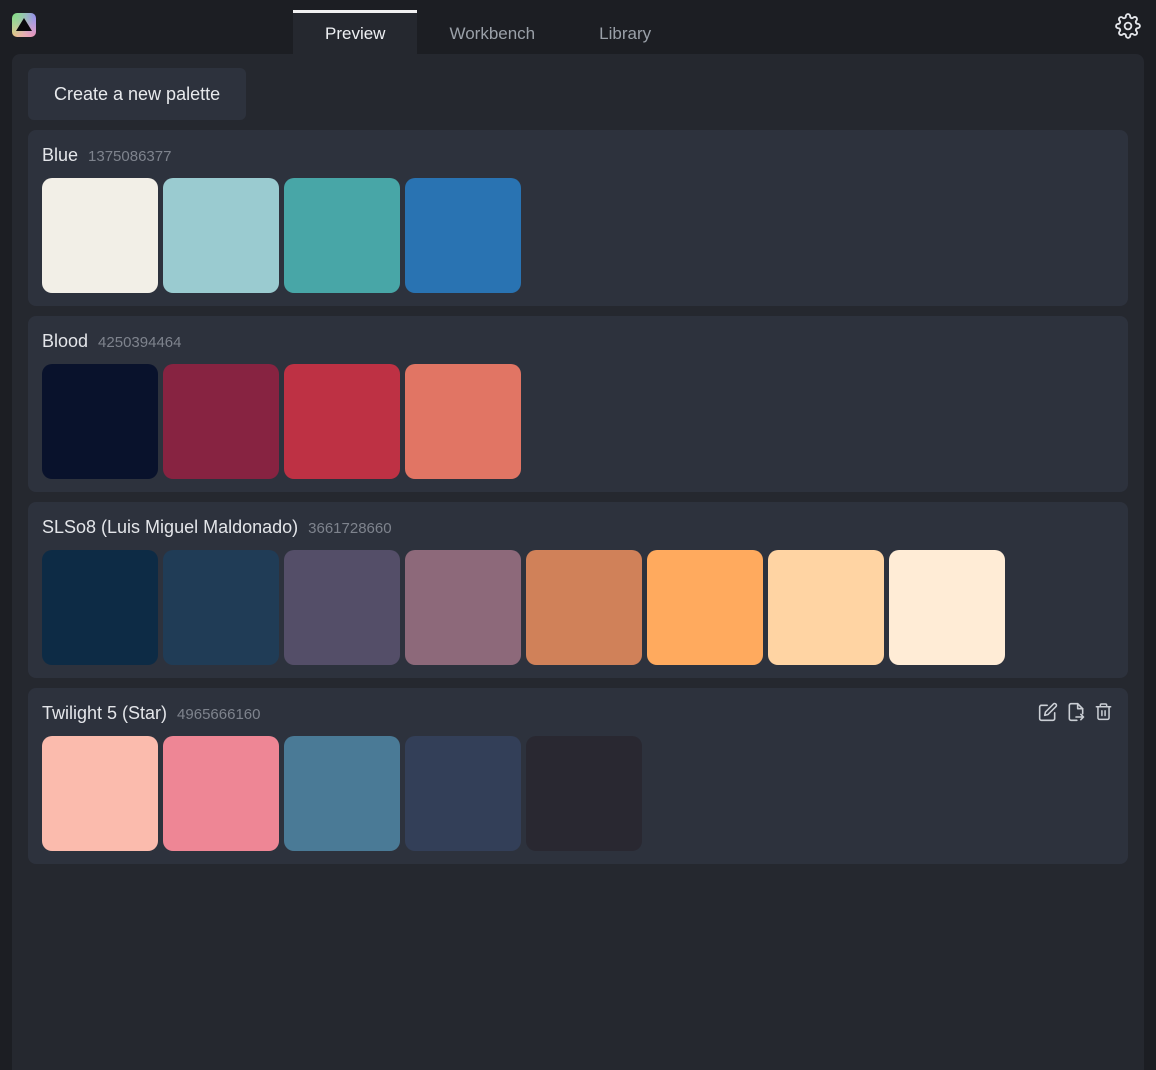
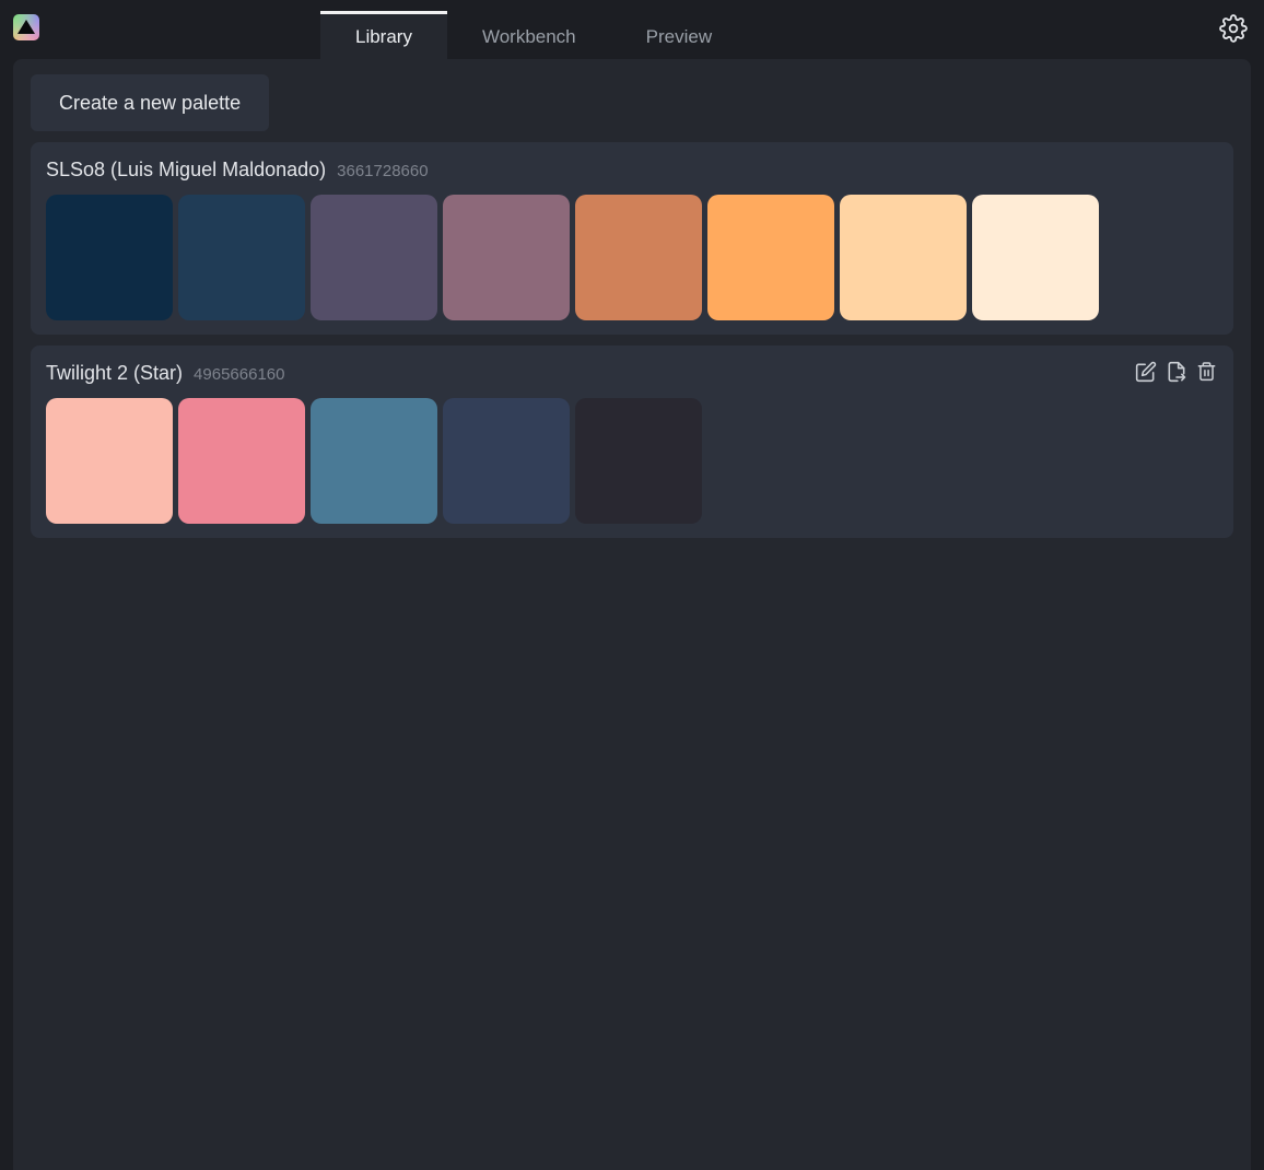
- Preview
+ Library
  Workbench
- Library
+ Preview
  Create a new palette
- Blue
- 1375086377
- Blood
- 4250394464
  SLSo8 (Luis Miguel Maldonado)
  3661728660
- Twilight 5 (Star)
+ Twilight 2 (Star)
  4965666160
